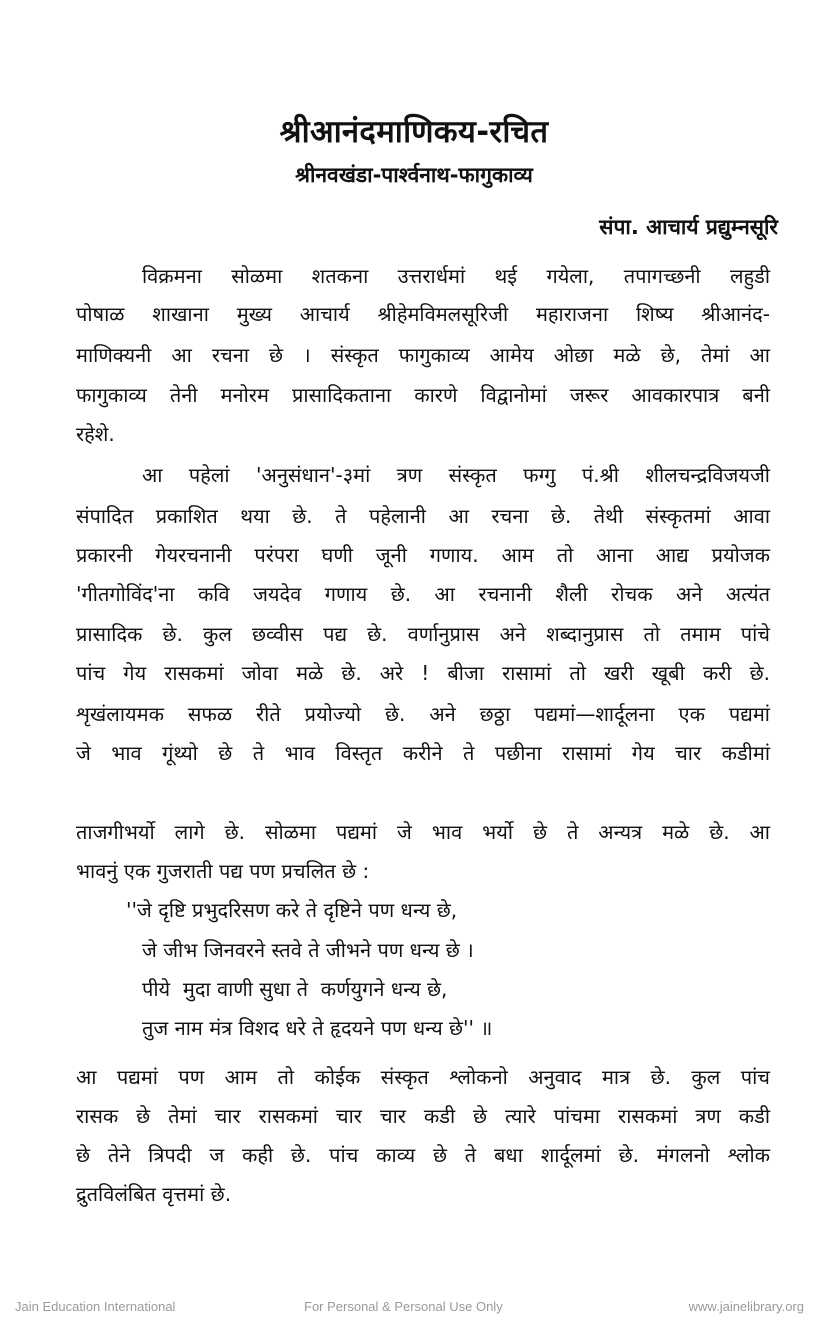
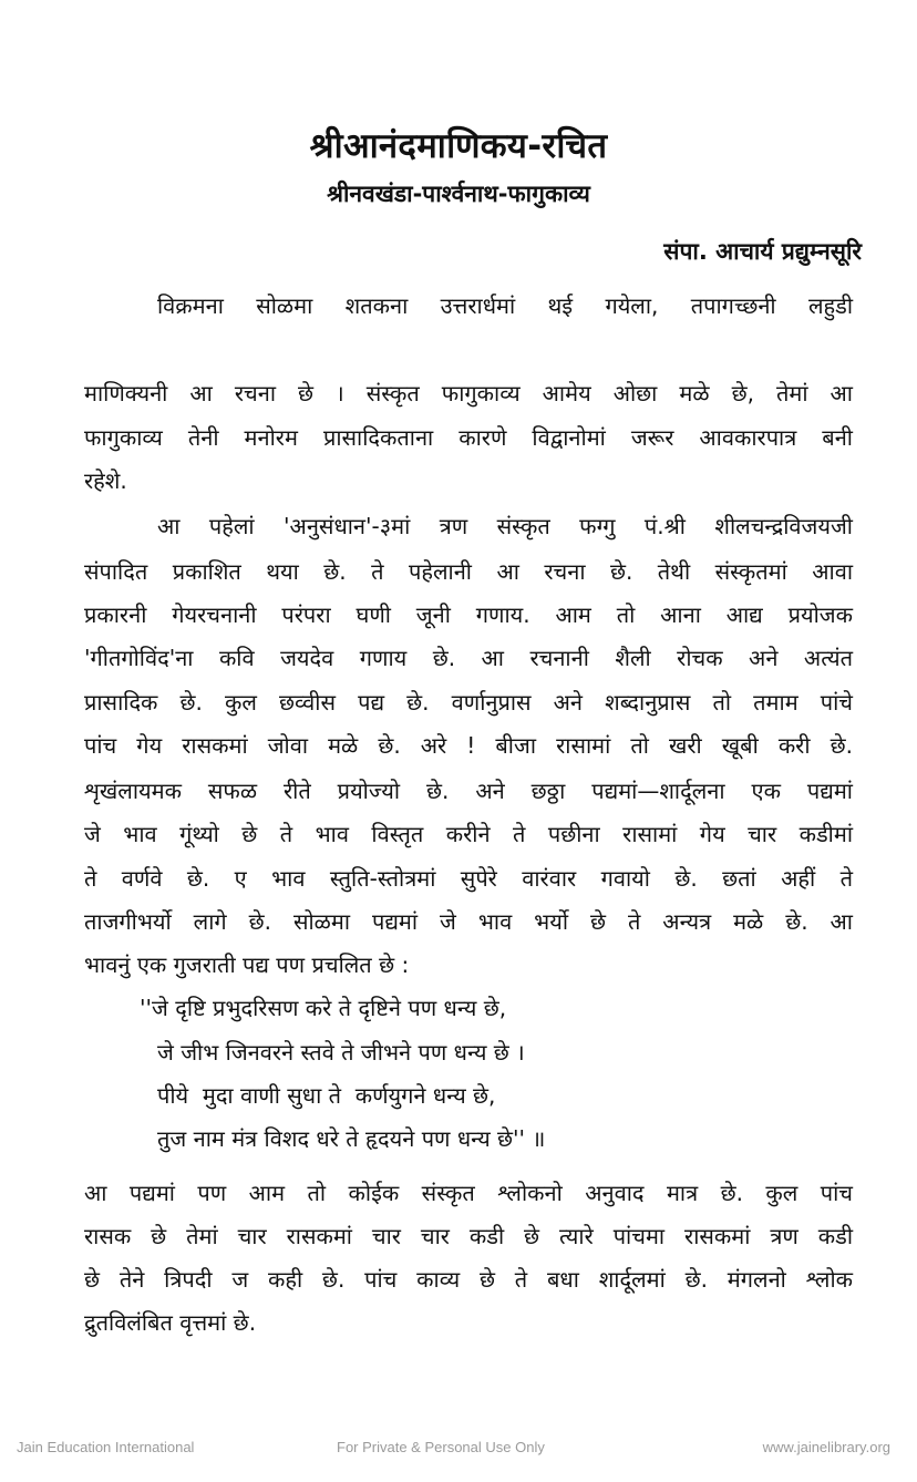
  श्रीआनंदमाणिकय-रचित
  श्रीनवखंडा-पार्श्वनाथ-फागुकाव्य
  संपा. आचार्य प्रद्युम्नसूरि
  विक्रमना सोळमा शतकना उत्तरार्धमां थई गयेला, तपागच्छनी लहुडी
- पोषाळ शाखाना मुख्य आचार्य श्रीहेमविमलसूरिजी महाराजना शिष्य श्रीआनंद-
  माणिक्यनी आ रचना छे । संस्कृत फागुकाव्य आमेय ओछा मळे छे, तेमां आ
  फागुकाव्य तेनी मनोरम प्रासादिकताना कारणे विद्वानोमां जरूर आवकारपात्र बनी
  रहेशे.
  आ पहेलां 'अनुसंधान'-३मां त्रण संस्कृत फग्गु पं.श्री शीलचन्द्रविजयजी
  संपादित प्रकाशित थया छे. ते पहेलानी आ रचना छे. तेथी संस्कृतमां आवा
  प्रकारनी गेयरचनानी परंपरा घणी जूनी गणाय. आम तो आना आद्य प्रयोजक
  'गीतगोविंद'ना कवि जयदेव गणाय छे. आ रचनानी शैली रोचक अने अत्यंत
  प्रासादिक छे. कुल छव्वीस पद्य छे. वर्णानुप्रास अने शब्दानुप्रास तो तमाम पांचे
  पांच गेय रासकमां जोवा मळे छे. अरे ! बीजा रासामां तो खरी खूबी करी छे.
  शृखंलायमक सफळ रीते प्रयोज्यो छे. अने छठ्ठा पद्यमां—शार्दूलना एक पद्यमां
  जे भाव गूंथ्यो छे ते भाव विस्तृत करीने ते पछीना रासामां गेय चार कडीमां
+ ते वर्णवे छे. ए भाव स्तुति-स्तोत्रमां सुपेरे वारंवार गवायो छे. छतां अहीं ते
  ताजगीभर्यो लागे छे. सोळमा पद्यमां जे भाव भर्यो छे ते अन्यत्र मळे छे. आ
  भावनुं एक गुजराती पद्य पण प्रचलित छे :
  ''जे दृष्टि प्रभुदरिसण करे ते दृष्टिने पण धन्य छे,
  जे जीभ जिनवरने स्तवे ते जीभने पण धन्य छे ।
  पीये मुदा वाणी सुधा ते कर्णयुगने धन्य छे,
  तुज नाम मंत्र विशद धरे ते हृदयने पण धन्य छे'' ॥
  आ पद्यमां पण आम तो कोईक संस्कृत श्लोकनो अनुवाद मात्र छे. कुल पांच
  रासक छे तेमां चार रासकमां चार चार कडी छे त्यारे पांचमा रासकमां त्रण कडी
  छे तेने त्रिपदी ज कही छे. पांच काव्य छे ते बधा शार्दूलमां छे. मंगलनो श्लोक
  द्रुतविलंबित वृत्तमां छे.
  Jain Education International
- For Personal & Personal Use Only
+ For Private & Personal Use Only
  www.jainelibrary.org
